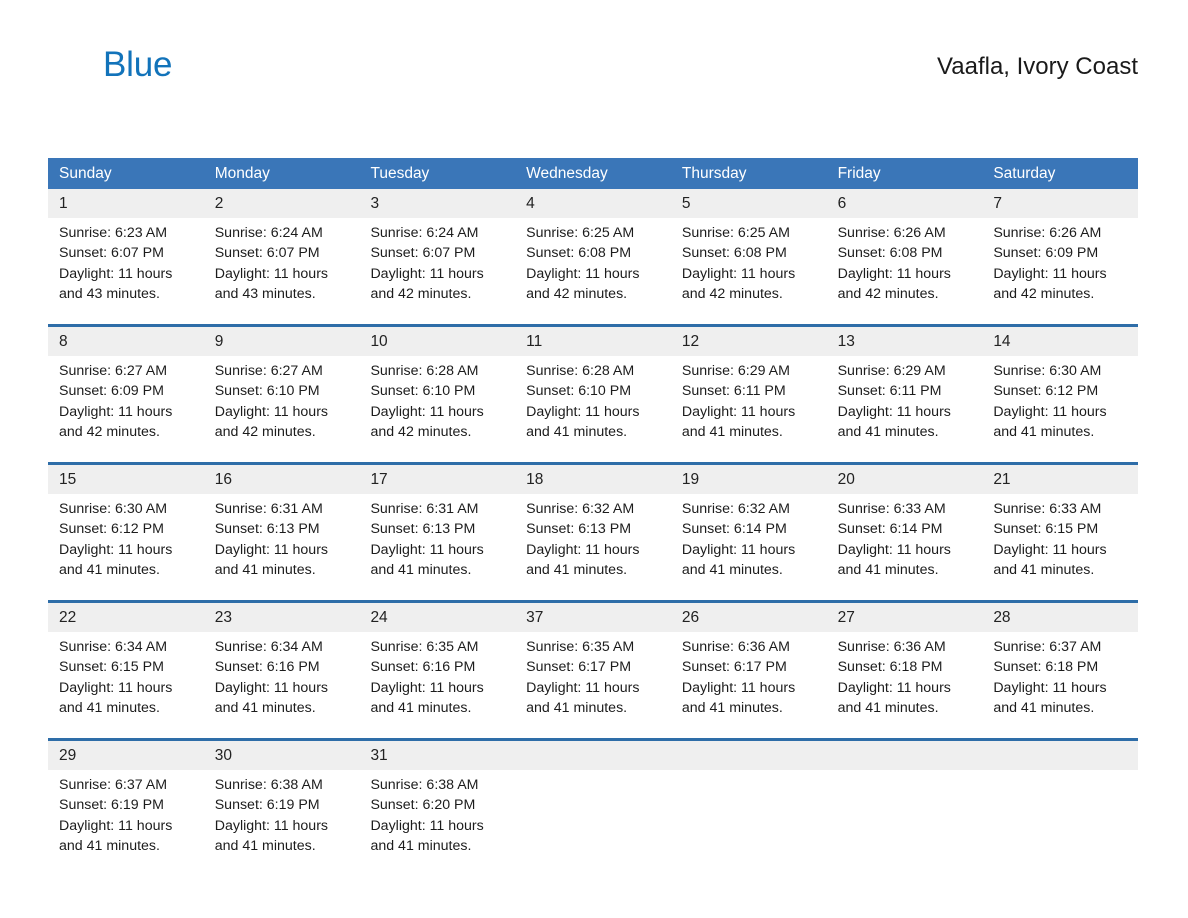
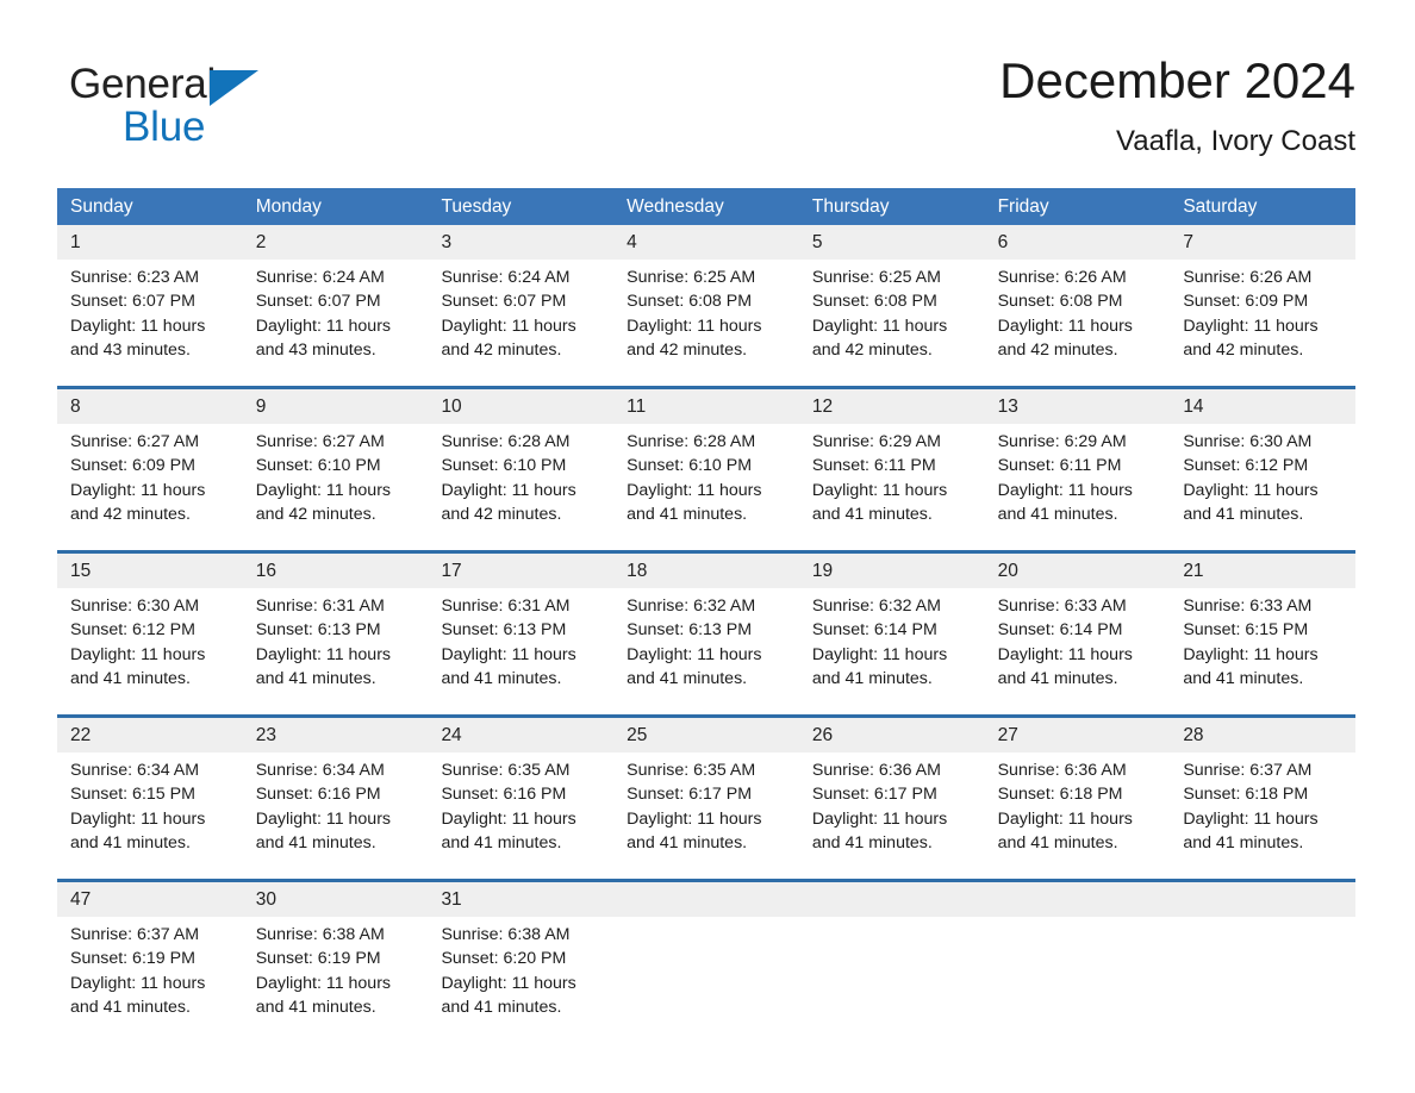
+ General
  Blue
+ December 2024
  Vaafla, Ivory Coast
  Sunday
  Monday
  Tuesday
  Wednesday
  Thursday
  Friday
  Saturday
  1
  Sunrise: 6:23 AM
  Sunset: 6:07 PM
  Daylight: 11 hours
  and 43 minutes.
  2
  Sunrise: 6:24 AM
  Sunset: 6:07 PM
  Daylight: 11 hours
  and 43 minutes.
  3
  Sunrise: 6:24 AM
  Sunset: 6:07 PM
  Daylight: 11 hours
  and 42 minutes.
  4
  Sunrise: 6:25 AM
  Sunset: 6:08 PM
  Daylight: 11 hours
  and 42 minutes.
  5
  Sunrise: 6:25 AM
  Sunset: 6:08 PM
  Daylight: 11 hours
  and 42 minutes.
  6
  Sunrise: 6:26 AM
  Sunset: 6:08 PM
  Daylight: 11 hours
  and 42 minutes.
  7
  Sunrise: 6:26 AM
  Sunset: 6:09 PM
  Daylight: 11 hours
  and 42 minutes.
  8
  Sunrise: 6:27 AM
  Sunset: 6:09 PM
  Daylight: 11 hours
  and 42 minutes.
  9
  Sunrise: 6:27 AM
  Sunset: 6:10 PM
  Daylight: 11 hours
  and 42 minutes.
  10
  Sunrise: 6:28 AM
  Sunset: 6:10 PM
  Daylight: 11 hours
  and 42 minutes.
  11
  Sunrise: 6:28 AM
  Sunset: 6:10 PM
  Daylight: 11 hours
  and 41 minutes.
  12
  Sunrise: 6:29 AM
  Sunset: 6:11 PM
  Daylight: 11 hours
  and 41 minutes.
  13
  Sunrise: 6:29 AM
  Sunset: 6:11 PM
  Daylight: 11 hours
  and 41 minutes.
  14
  Sunrise: 6:30 AM
  Sunset: 6:12 PM
  Daylight: 11 hours
  and 41 minutes.
  15
  Sunrise: 6:30 AM
  Sunset: 6:12 PM
  Daylight: 11 hours
  and 41 minutes.
  16
  Sunrise: 6:31 AM
  Sunset: 6:13 PM
  Daylight: 11 hours
  and 41 minutes.
  17
  Sunrise: 6:31 AM
  Sunset: 6:13 PM
  Daylight: 11 hours
  and 41 minutes.
  18
  Sunrise: 6:32 AM
  Sunset: 6:13 PM
  Daylight: 11 hours
  and 41 minutes.
  19
  Sunrise: 6:32 AM
  Sunset: 6:14 PM
  Daylight: 11 hours
  and 41 minutes.
  20
  Sunrise: 6:33 AM
  Sunset: 6:14 PM
  Daylight: 11 hours
  and 41 minutes.
  21
  Sunrise: 6:33 AM
  Sunset: 6:15 PM
  Daylight: 11 hours
  and 41 minutes.
  22
  Sunrise: 6:34 AM
  Sunset: 6:15 PM
  Daylight: 11 hours
  and 41 minutes.
  23
  Sunrise: 6:34 AM
  Sunset: 6:16 PM
  Daylight: 11 hours
  and 41 minutes.
  24
  Sunrise: 6:35 AM
  Sunset: 6:16 PM
  Daylight: 11 hours
  and 41 minutes.
- 37
+ 25
  Sunrise: 6:35 AM
  Sunset: 6:17 PM
  Daylight: 11 hours
  and 41 minutes.
  26
  Sunrise: 6:36 AM
  Sunset: 6:17 PM
  Daylight: 11 hours
  and 41 minutes.
  27
  Sunrise: 6:36 AM
  Sunset: 6:18 PM
  Daylight: 11 hours
  and 41 minutes.
  28
  Sunrise: 6:37 AM
  Sunset: 6:18 PM
  Daylight: 11 hours
  and 41 minutes.
- 29
+ 47
  Sunrise: 6:37 AM
  Sunset: 6:19 PM
  Daylight: 11 hours
  and 41 minutes.
  30
  Sunrise: 6:38 AM
  Sunset: 6:19 PM
  Daylight: 11 hours
  and 41 minutes.
  31
  Sunrise: 6:38 AM
  Sunset: 6:20 PM
  Daylight: 11 hours
  and 41 minutes.
